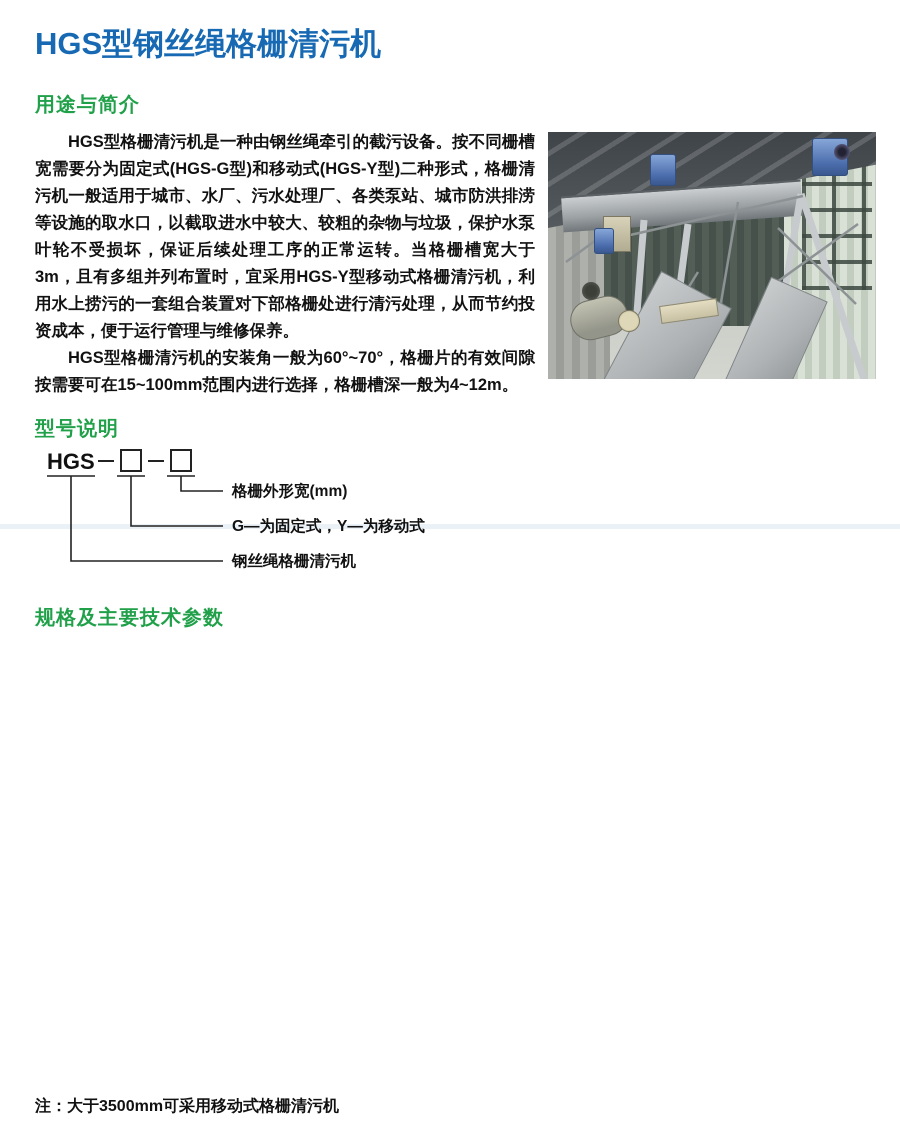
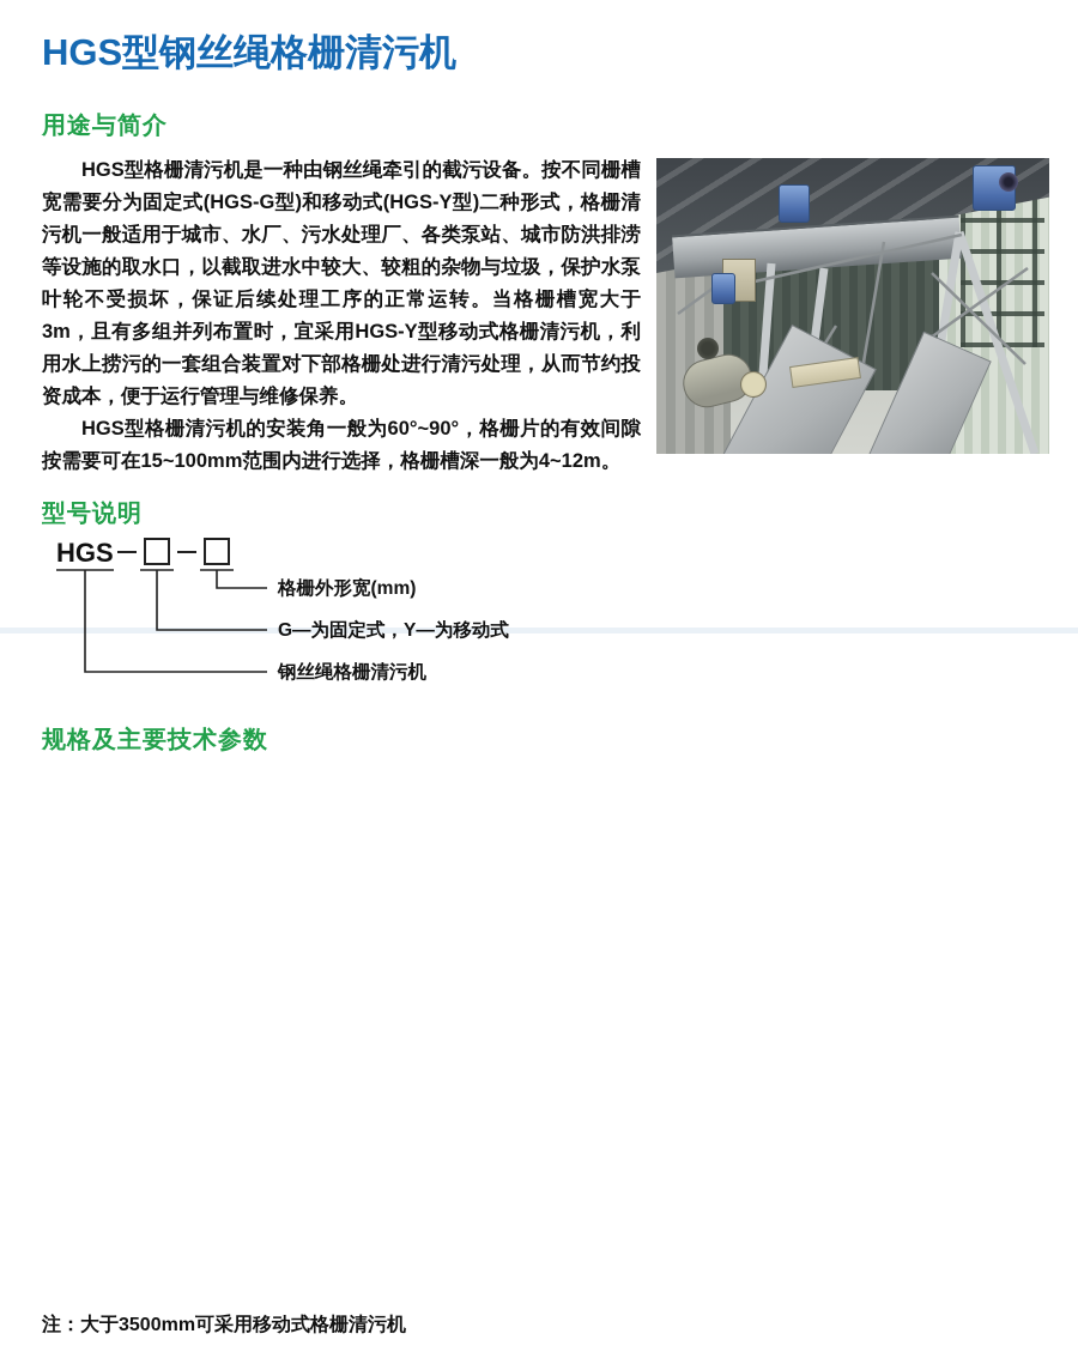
  HGS型钢丝绳格栅清污机
  用途与简介
  HGS型格栅清污机是一种由钢丝绳牵引的截污设备。按不同栅槽宽需要分为固定式(HGS-G型)和移动式(HGS-Y型)二种形式，格栅清污机一般适用于城市、水厂、污水处理厂、各类泵站、城市防洪排涝等设施的取水口，以截取进水中较大、较粗的杂物与垃圾，保护水泵叶轮不受损坏，保证后续处理工序的正常运转。当格栅槽宽大于3m，且有多组并列布置时，宜采用HGS-Y型移动式格栅清污机，利用水上捞污的一套组合装置对下部格栅处进行清污处理，从而节约投资成本，便于运行管理与维修保养。
- HGS型格栅清污机的安装角一般为60°~70°，格栅片的有效间隙按需要可在15~100mm范围内进行选择，格栅槽深一般为4~12m。
+ HGS型格栅清污机的安装角一般为60°~90°，格栅片的有效间隙按需要可在15~100mm范围内进行选择，格栅槽深一般为4~12m。
  型号说明
  HGS
  格栅外形宽(mm)
  G—为固定式，Y—为移动式
  钢丝绳格栅清污机
  规格及主要技术参数
  注：大于3500mm可采用移动式格栅清污机
